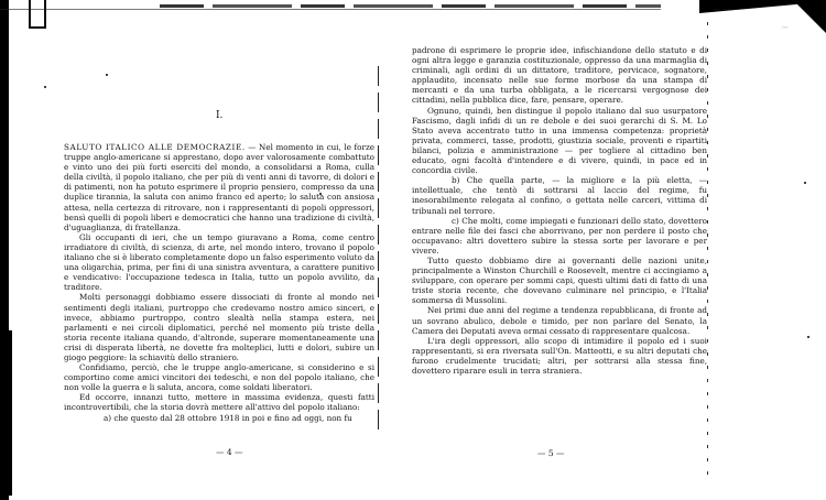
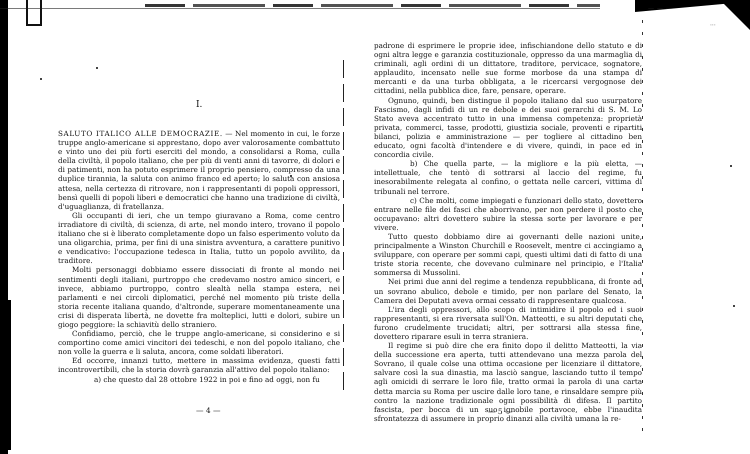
  I.
  SALUTO ITALICO ALLE DEMOCRAZIE. — Nel momento in cui, le forze truppe anglo-americane si apprestano, dopo aver valorosamente combattuto e vinto uno dei più forti eserciti del mondo, a consolidarsi a Roma, culla della civiltà, il popolo italiano, che per più di venti anni di tavorre, di dolori e di patimenti, non ha potuto esprimere il proprio pensiero, compresso da una duplice tirannia, la saluta con animo franco ed aperto; lo saluta con ansiosa attesa, nella certezza di ritrovare, non i rappresentanti di popoli oppressori, bensì quelli di popoli liberi e democratici che hanno una tradizione di civiltà, d'uguaglianza, di fratellanza.
  Gli occupanti di ieri, che un tempo giuravano a Roma, come centro irradiatore di civiltà, di scienza, di arte, nel mondo intero, trovano il popolo italiano che si è liberato completamente dopo un falso esperimento voluto da una oligarchia, prima, per fini di una sinistra avventura, a carattere punitivo e vendicativo: l'occupazione tedesca in Italia, tutto un popolo avvilito, da traditore.
  Molti personaggi dobbiamo essere dissociati di fronte al mondo nei sentimenti degli italiani, purtroppo che credevamo nostro amico sinceri, e invece, abbiamo purtroppo, contro slealtà nella stampa estera, nei parlamenti e nei circoli diplomatici, perché nel momento più triste della storia recente italiana quando, d'altronde, superare momentaneamente una crisi di disperata libertà, ne dovette fra molteplici, lutti e dolori, subire un giogo peggiore: la schiavitù dello straniero.
  Confidiamo, perciò, che le truppe anglo-americane, si considerino e si comportino come amici vincitori dei tedeschi, e non del popolo italiano, che non volle la guerra e li saluta, ancora, come soldati liberatori.
- Ed occorre, innanzi tutto, mettere in massima evidenza, questi fatti incontrovertibili, che la storia dovrà mettere all'attivo del popolo italiano:
+ Ed occorre, innanzi tutto, mettere in massima evidenza, questi fatti incontrovertibili, che la storia dovrà garanzia all'attivo del popolo italiano:
- a) che questo dal 28 ottobre 1918 in poi e fino ad oggi, non fu
+ a) che questo dal 28 ottobre 1922 in poi e fino ad oggi, non fu
  — 4 —
  padrone di esprimere le proprie idee, infischiandone dello statuto e di ogni altra legge e garanzia costituzionale, oppresso da una marmaglia di criminali, agli ordini di un dittatore, traditore, pervicace, sognatore, applaudito, incensato nelle sue forme morbose da una stampa di mercanti e da una turba obbligata, a le ricercarsi vergognose dei cittadini, nella pubblica dice, fare, pensare, operare.
  Ognuno, quindi, ben distingue il popolo italiano dal suo usurpatore Fascismo, dagli infidi di un re debole e dei suoi gerarchi di S. M. Lo Stato aveva accentrato tutto in una immensa competenza: proprietà privata, commerci, tasse, prodotti, giustizia sociale, proventi e ripartiti bilanci, polizia e amministrazione — per togliere al cittadino ben educato, ogni facoltà d'intendere e di vivere, quindi, in pace ed in concordia civile.
  b) Che quella parte, — la migliore e la più eletta, — intellettuale, che tentò di sottrarsi al laccio del regime, fu inesorabilmente relegata al confino, o gettata nelle carceri, vittima di tribunali nel terrore.
  c) Che molti, come impiegati e funzionari dello stato, dovettero entrare nelle file dei fasci che aborrivano, per non perdere il posto che occupavano: altri dovettero subire la stessa sorte per lavorare e per vivere.
  Tutto questo dobbiamo dire ai governanti delle nazioni unite, principalmente a Winston Churchill e Roosevelt, mentre ci accingiamo a sviluppare, con operare per sommi capi, questi ultimi dati di fatto di una triste storia recente, che dovevano culminare nel principio, e l'Italia sommersa di Mussolini.
  Nei primi due anni del regime a tendenza repubblicana, di fronte ad un sovrano abulico, debole e timido, per non parlare del Senato, la Camera dei Deputati aveva ormai cessato di rappresentare qualcosa.
  L'ira degli oppressori, allo scopo di intimidire il popolo ed i suoi rappresentanti, si era riversata sull'On. Matteotti, e su altri deputati che furono crudelmente trucidati; altri, per sottrarsi alla stessa fine, dovettero riparare esuli in terra straniera.
+ Il regime si può dire che era finito dopo il delitto Matteotti, la via della successione era aperta, tutti attendevano una mezza parola del Sovrano, il quale colse una ottima occasione per licenziare il dittatore, salvare così la sua dinastia, ma lasciò sangue, lasciando tutto il tempo agli omicidi di serrare le loro file, tratto ormai la parola di una carta detta marcia su Roma per uscire dalle loro tane, e rinsaldare sempre più contro la nazione tradizionale ogni possibilità di difesa. Il partito fascista, per bocca di un suo ignobile portavoce, ebbe l'inaudita sfrontatezza di assumere in proprio dinanzi alla civiltà umana la re-
  — 5 —
